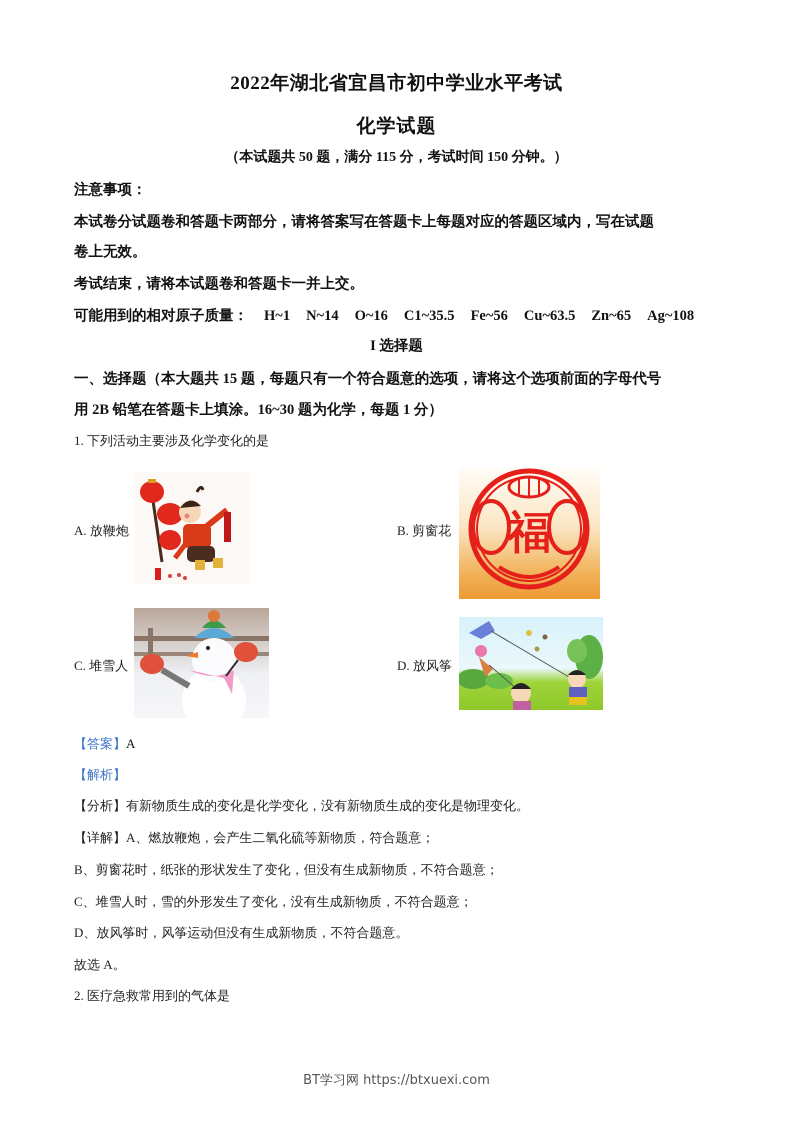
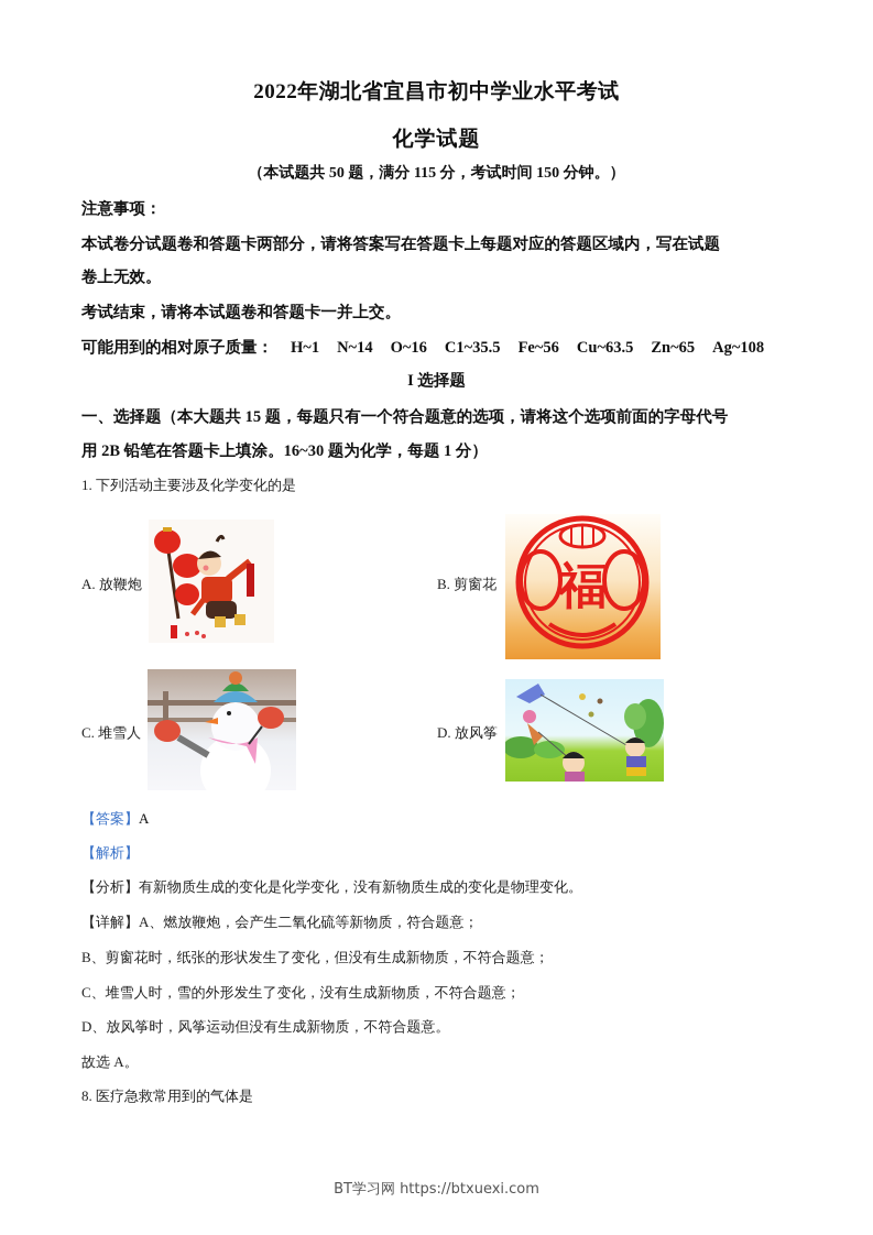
  2022年湖北省宜昌市初中学业水平考试
  化学试题
  （本试题共 50 题，满分 115 分，考试时间 150 分钟。）
  注意事项：
  本试卷分试题卷和答题卡两部分，请将答案写在答题卡上每题对应的答题区域内，写在试题
  卷上无效。
  考试结束，请将本试题卷和答题卡一并上交。
  可能用到的相对原子质量： H~1 N~14 O~16 C1~35.5 Fe~56 Cu~63.5 Zn~65 Ag~108
  I 选择题
  一、选择题（本大题共 15 题，每题只有一个符合题意的选项，请将这个选项前面的字母代号
  用 2B 铅笔在答题卡上填涂。16~30 题为化学，每题 1 分）
  1. 下列活动主要涉及化学变化的是
  A. 放鞭炮
  B. 剪窗花
  福
  C. 堆雪人
  D. 放风筝
  【答案】A
  【解析】
  【分析】有新物质生成的变化是化学变化，没有新物质生成的变化是物理变化。
  【详解】A、燃放鞭炮，会产生二氧化硫等新物质，符合题意；
  B、剪窗花时，纸张的形状发生了变化，但没有生成新物质，不符合题意；
  C、堆雪人时，雪的外形发生了变化，没有生成新物质，不符合题意；
  D、放风筝时，风筝运动但没有生成新物质，不符合题意。
  故选 A。
- 2. 医疗急救常用到的气体是
+ 8. 医疗急救常用到的气体是
  BT学习网 https://btxuexi.com
